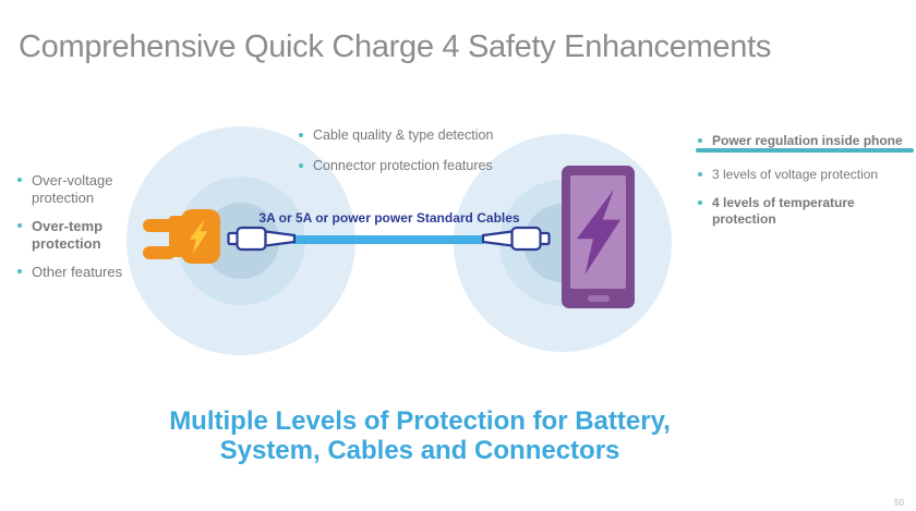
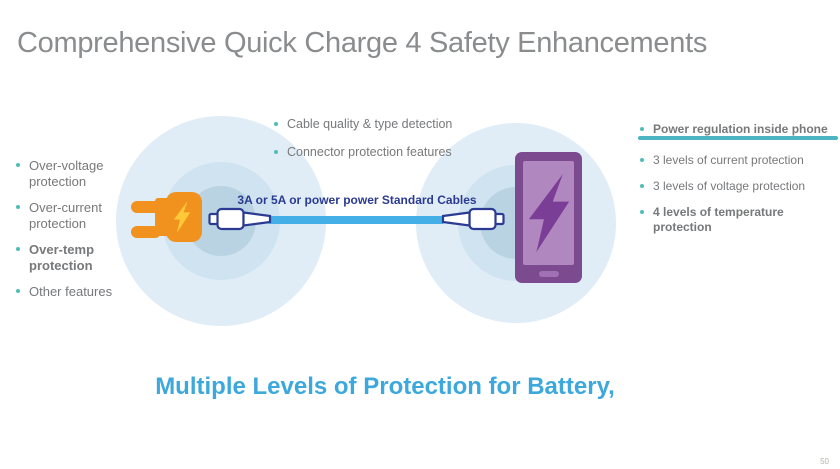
  Comprehensive Quick Charge 4 Safety Enhancements
  Over-voltage protection
+ Over-current protection
  Over-temp protection
  Other features
  Cable quality & type detection
  Connector protection features
  3A or 5A or power power Standard Cables
  Power regulation inside phone
+ 3 levels of current protection
  3 levels of voltage protection
  4 levels of temperature protection
  Multiple Levels of Protection for Battery,
- System, Cables and Connectors
  50
